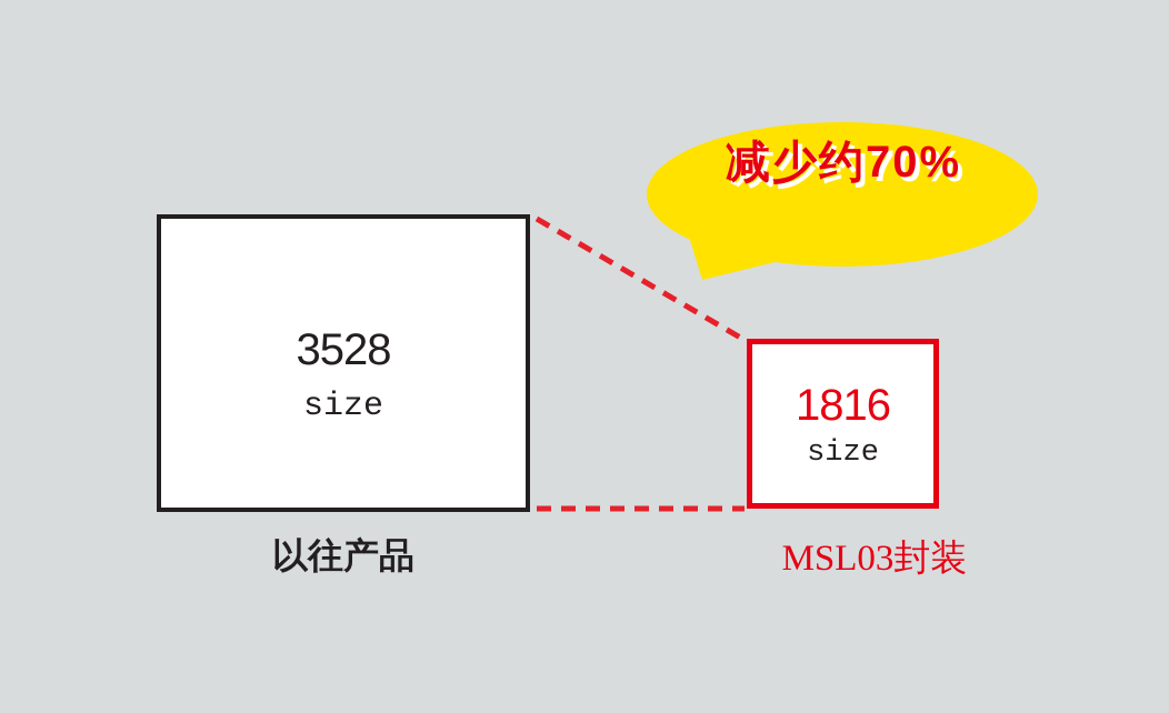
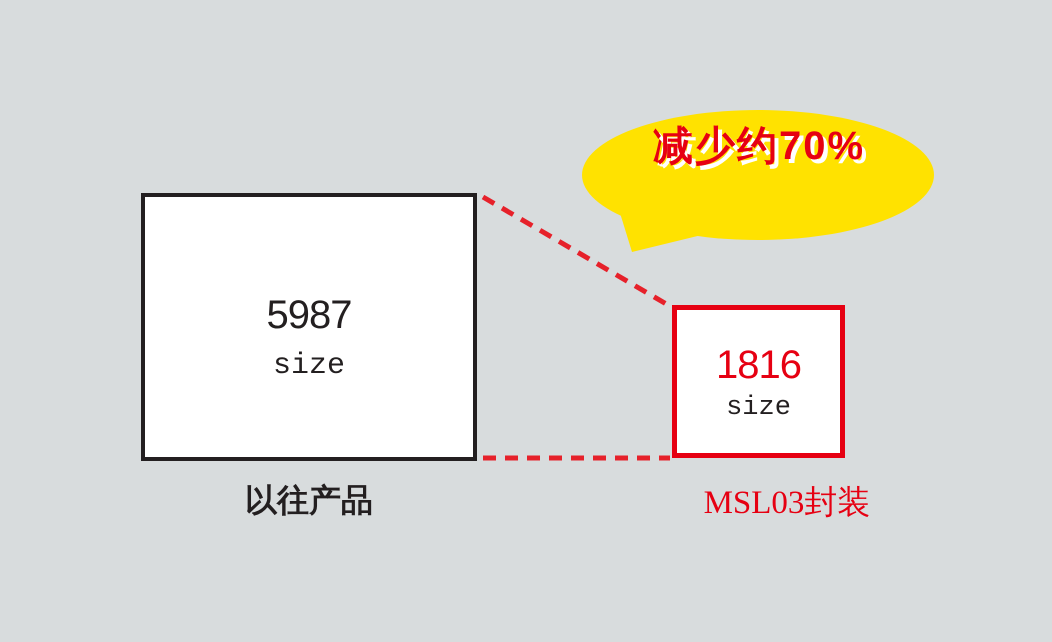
- 3528
+ 5987
  size
  以往产品
  1816
  size
  MSL03封装
  减少约70%
